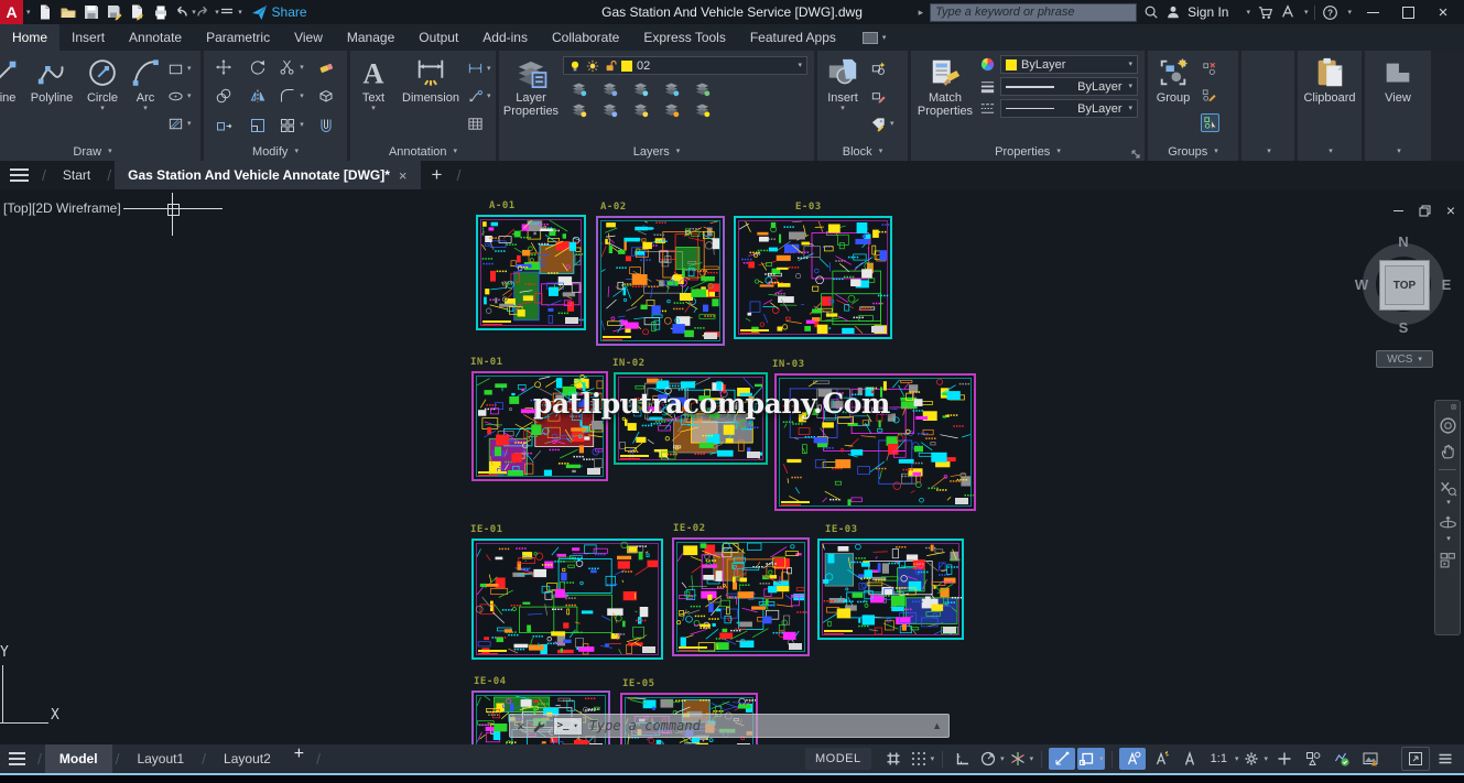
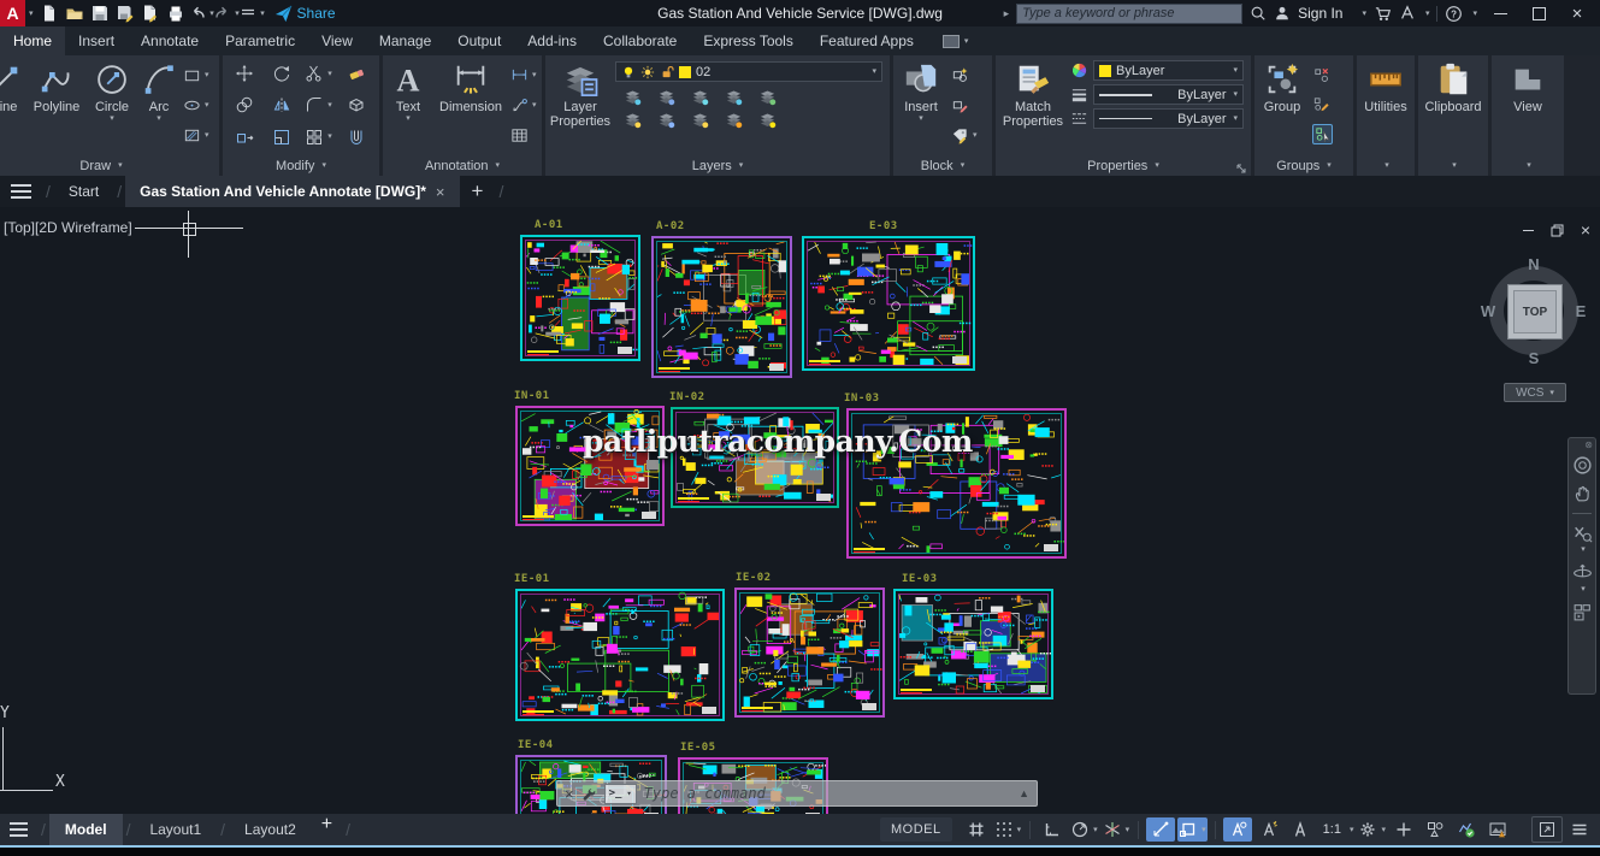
  A
  Share
  Gas Station And Vehicle Service [DWG].dwg
  ▸
  Type a keyword or phrase
  Sign In
  ?
  ×
  Home
  Insert
  Annotate
  Parametric
  View
  Manage
  Output
  Add-ins
  Collaborate
  Express Tools
  Featured Apps
  ine
  Polyline
  Circle
  Arc
  Draw
  Modify
  A
  Text
  Dimension
  Annotation
  Layer Properties
  02
  Layers
  Insert
  Block
  Match Properties
  ByLayer
  ByLayer
  ByLayer
  Properties
  Group
  Groups
+ Utilities
  Clipboard
  View
  Start
  Gas Station And Vehicle Annotate [DWG]*
  ×
  +
  [Top][2D Wireframe]
  ×
  A-01
  A-02
  E-03
  IN-01
  IN-02
  IN-03
  IE-01
  IE-02
  IE-03
  IE-04
  IE-05
  patliputracompany.Com
  N
  W
  E
  S
  TOP
  WCS
  ⊗
  Y
  X
  ×
  >_
  ▾
  Type a command
  ▲
  Model
  Layout1
  Layout2
  +
  MODEL
  1:1
